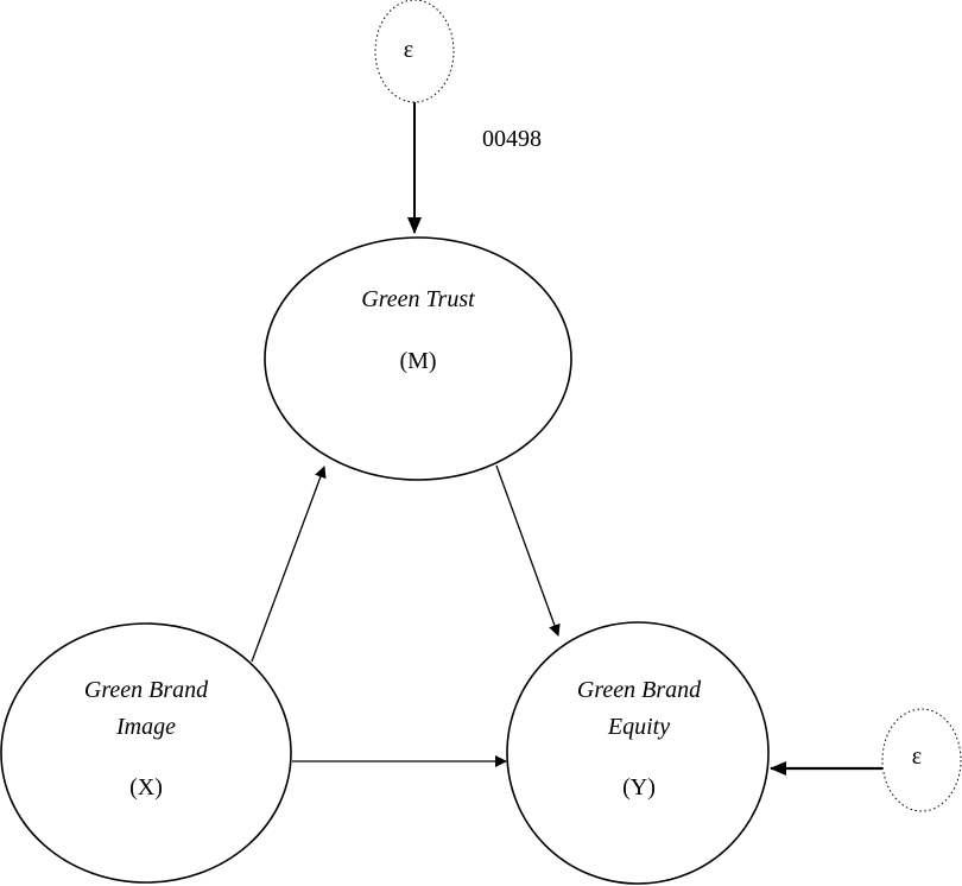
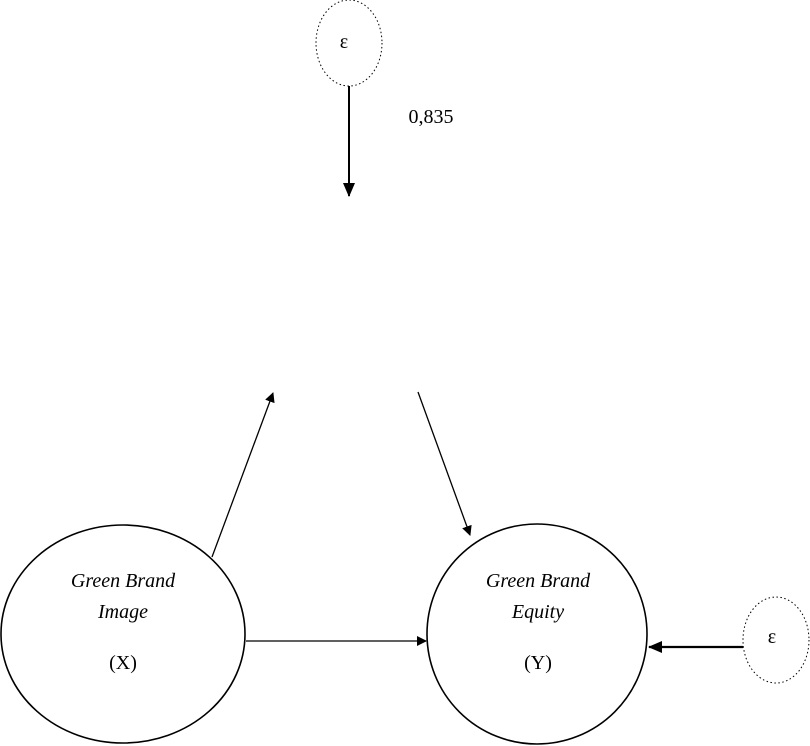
  ε
  ε
- 00498
+ 0,835
- Green Trust
- (M)
  Green Brand
  Image
  (X)
  Green Brand
  Equity
  (Y)
